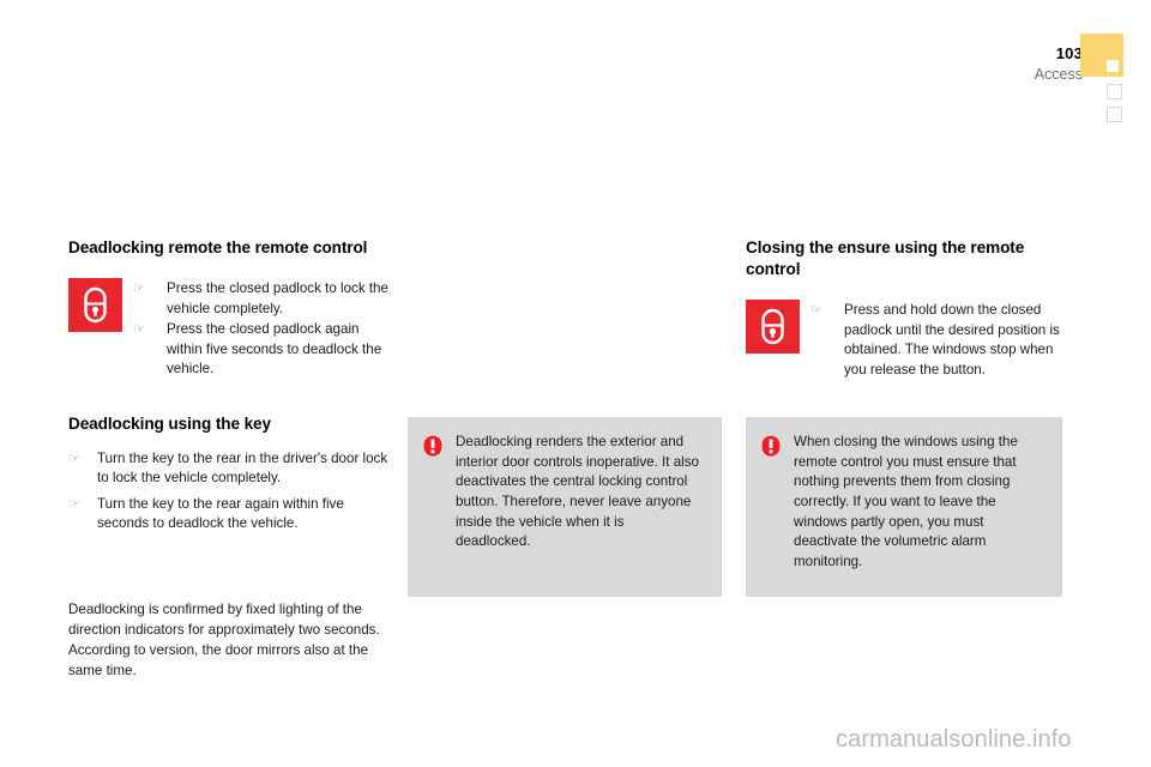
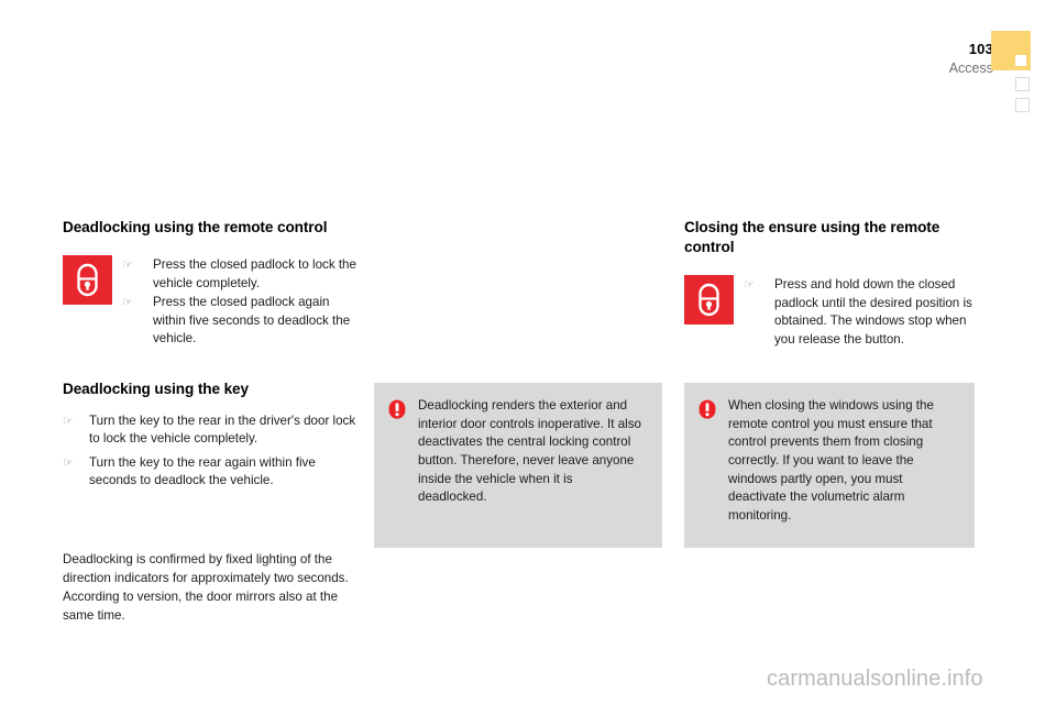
  103
  Access
- Deadlocking remote the remote control
+ Deadlocking using the remote control
  ☞
  Press the closed padlock to lock the vehicle completely.
  ☞
  Press the closed padlock again within five seconds to deadlock the vehicle.
  Deadlocking using the key
  ☞
  Turn the key to the rear in the driver's door lock to lock the vehicle completely.
  ☞
  Turn the key to the rear again within five seconds to deadlock the vehicle.
  Deadlocking is confirmed by fixed lighting of the direction indicators for approximately two seconds. According to version, the door mirrors also at the same time.
  Deadlocking renders the exterior and interior door controls inoperative. It also deactivates the central locking control button. Therefore, never leave anyone inside the vehicle when it is deadlocked.
  Closing the ensure using the remote control
  ☞
  Press and hold down the closed padlock until the desired position is obtained. The windows stop when you release the button.
- When closing the windows using the remote control you must ensure that nothing prevents them from closing correctly. If you want to leave the windows partly open, you must deactivate the volumetric alarm monitoring.
+ When closing the windows using the remote control you must ensure that control prevents them from closing correctly. If you want to leave the windows partly open, you must deactivate the volumetric alarm monitoring.
  carmanualsonline.info
